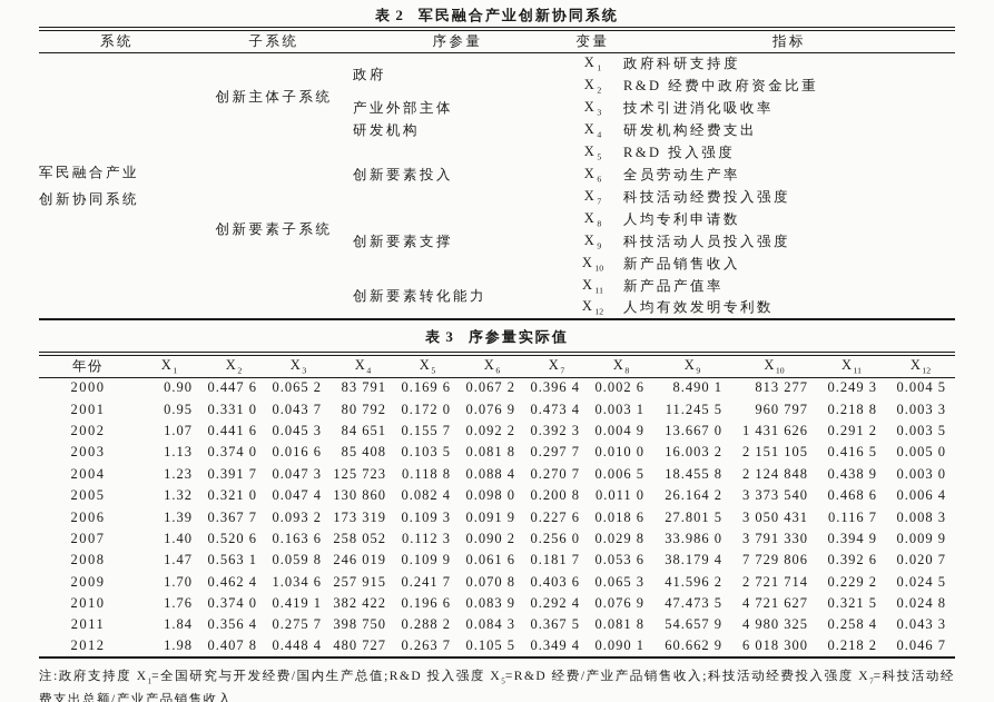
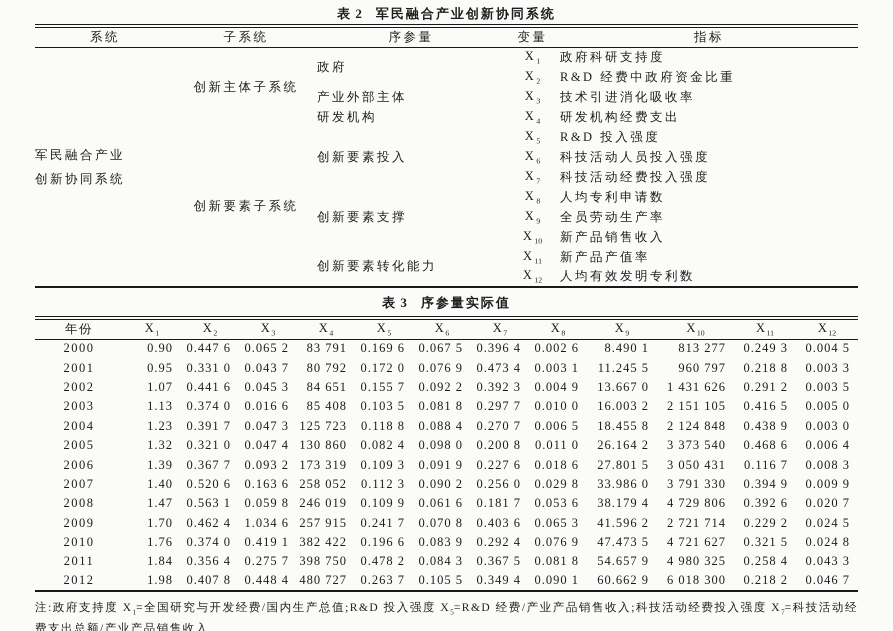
  表 2 军民融合产业创新协同系统
  系统	子系统	序参量	变量	指标
  军民融合产业创新协同系统	创新主体子系统	政府	X1	政府科研支持度
  X2	R&D 经费中政府资金比重
  产业外部主体	X3	技术引进消化吸收率
  研发机构	X4	研发机构经费支出
  创新要素子系统	创新要素投入	X5	R&D 投入强度
- X6	全员劳动生产率
+ X6	科技活动人员投入强度
  X7	科技活动经费投入强度
  创新要素支撑	X8	人均专利申请数
- X9	科技活动人员投入强度
+ X9	全员劳动生产率
  X10	新产品销售收入
  创新要素转化能力	X11	新产品产值率
  X12	人均有效发明专利数
  表 3 序参量实际值
  年份	X1	X2	X3	X4	X5	X6	X7	X8	X9	X10	X11	X12
- 2000	0.90	0.447 6	0.065 2	83 791	0.169 6	0.067 2	0.396 4	0.002 6	8.490 1	813 277	0.249 3	0.004 5
+ 2000	0.90	0.447 6	0.065 2	83 791	0.169 6	0.067 5	0.396 4	0.002 6	8.490 1	813 277	0.249 3	0.004 5
  2001	0.95	0.331 0	0.043 7	80 792	0.172 0	0.076 9	0.473 4	0.003 1	11.245 5	960 797	0.218 8	0.003 3
  2002	1.07	0.441 6	0.045 3	84 651	0.155 7	0.092 2	0.392 3	0.004 9	13.667 0	1 431 626	0.291 2	0.003 5
  2003	1.13	0.374 0	0.016 6	85 408	0.103 5	0.081 8	0.297 7	0.010 0	16.003 2	2 151 105	0.416 5	0.005 0
  2004	1.23	0.391 7	0.047 3	125 723	0.118 8	0.088 4	0.270 7	0.006 5	18.455 8	2 124 848	0.438 9	0.003 0
  2005	1.32	0.321 0	0.047 4	130 860	0.082 4	0.098 0	0.200 8	0.011 0	26.164 2	3 373 540	0.468 6	0.006 4
  2006	1.39	0.367 7	0.093 2	173 319	0.109 3	0.091 9	0.227 6	0.018 6	27.801 5	3 050 431	0.116 7	0.008 3
  2007	1.40	0.520 6	0.163 6	258 052	0.112 3	0.090 2	0.256 0	0.029 8	33.986 0	3 791 330	0.394 9	0.009 9
- 2008	1.47	0.563 1	0.059 8	246 019	0.109 9	0.061 6	0.181 7	0.053 6	38.179 4	7 729 806	0.392 6	0.020 7
+ 2008	1.47	0.563 1	0.059 8	246 019	0.109 9	0.061 6	0.181 7	0.053 6	38.179 4	4 729 806	0.392 6	0.020 7
  2009	1.70	0.462 4	1.034 6	257 915	0.241 7	0.070 8	0.403 6	0.065 3	41.596 2	2 721 714	0.229 2	0.024 5
  2010	1.76	0.374 0	0.419 1	382 422	0.196 6	0.083 9	0.292 4	0.076 9	47.473 5	4 721 627	0.321 5	0.024 8
- 2011	1.84	0.356 4	0.275 7	398 750	0.288 2	0.084 3	0.367 5	0.081 8	54.657 9	4 980 325	0.258 4	0.043 3
+ 2011	1.84	0.356 4	0.275 7	398 750	0.478 2	0.084 3	0.367 5	0.081 8	54.657 9	4 980 325	0.258 4	0.043 3
  2012	1.98	0.407 8	0.448 4	480 727	0.263 7	0.105 5	0.349 4	0.090 1	60.662 9	6 018 300	0.218 2	0.046 7
  注:政府支持度 X1=全国研究与开发经费/国内生产总值;R&D 投入强度 X5=R&D 经费/产业产品销售收入;科技活动经费投入强度 X7=科技活动经费支出总额/产业产品销售收入
